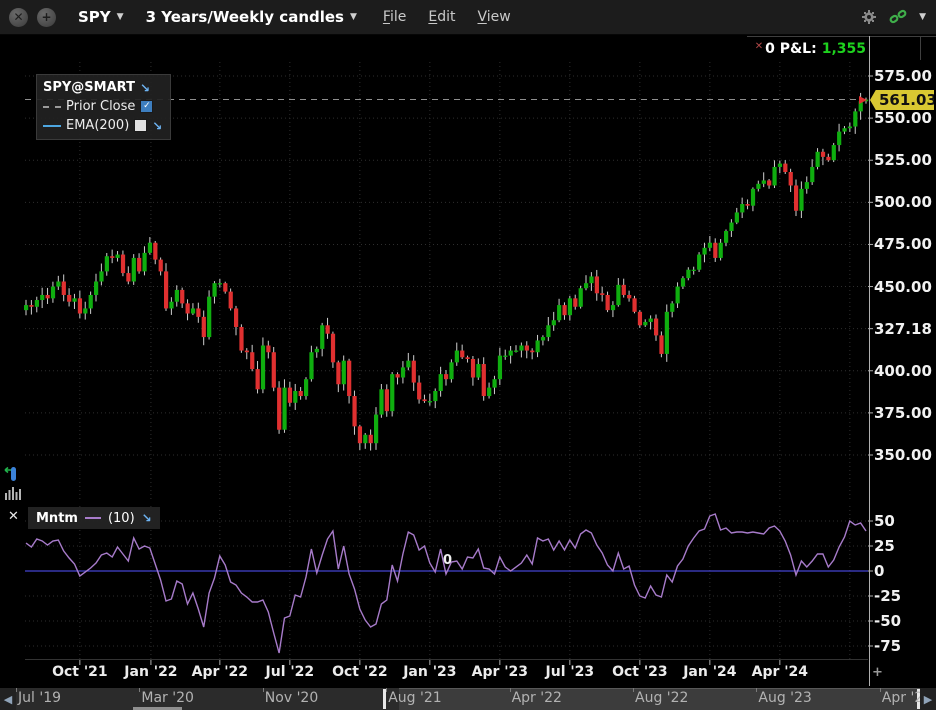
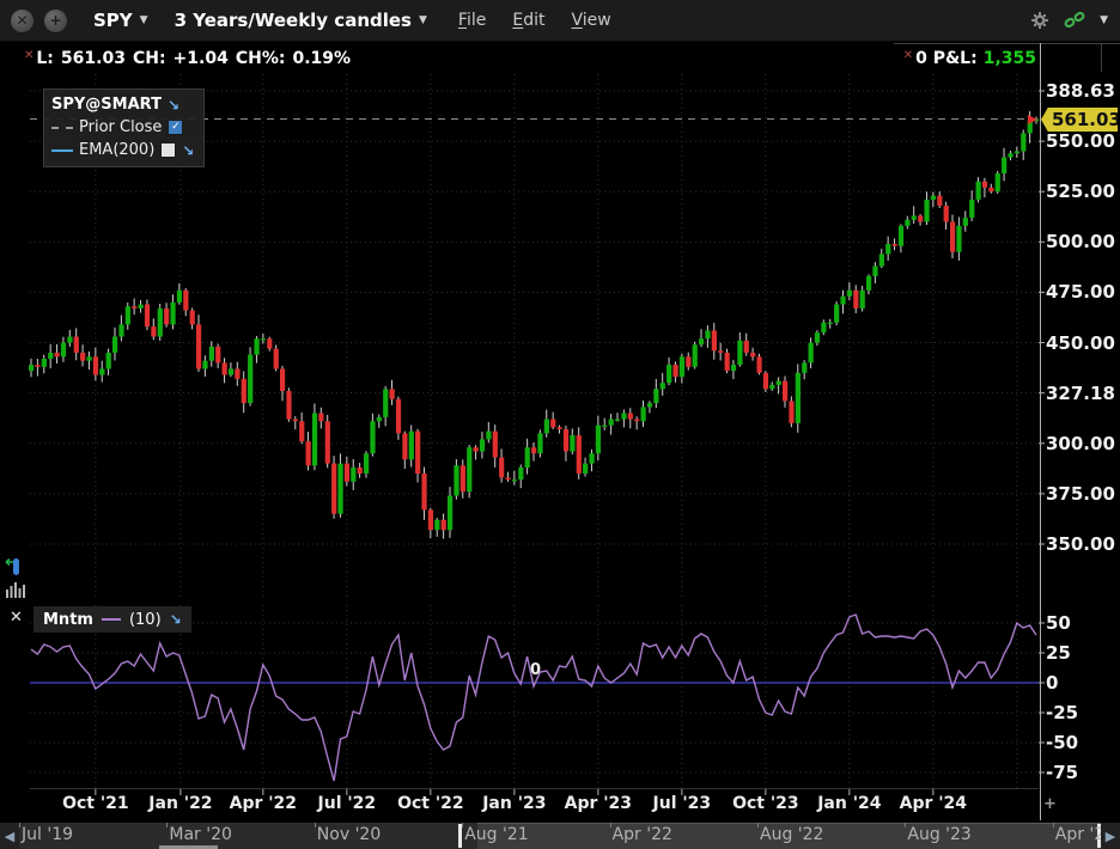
  ✕
  +
  SPY
  ▼
  3 Years/Weekly candles
  ▼
  File
  Edit
  View
  ▼
+ ✕ L: 561.03 CH: +1.04 CH%: 0.19%
  ✕ 0 P&L: 1,355
  SPY@SMART
  ↘
  Prior Close
  ✓
  EMA(200)
  ↘
  561.03
- 575.00
+ 388.63
  550.00
  525.00
  500.00
  475.00
  450.00
  327.18
- 400.00
+ 300.00
  375.00
  350.00
  50
  25
  0
  -25
  -50
  -75
  Oct '21
  Jan '22
  Apr '22
  Jul '22
  Oct '22
  Jan '23
  Apr '23
  Jul '23
  Oct '23
  Jan '24
  Apr '24
  0
  +
  ✕
  Mntm
  (10)
  ↘
  ◀
  Jul '19
  Mar '20
  Nov '20
  Aug '21
  Apr '22
  Aug '22
  Aug '23
  Apr '2
  ▶
